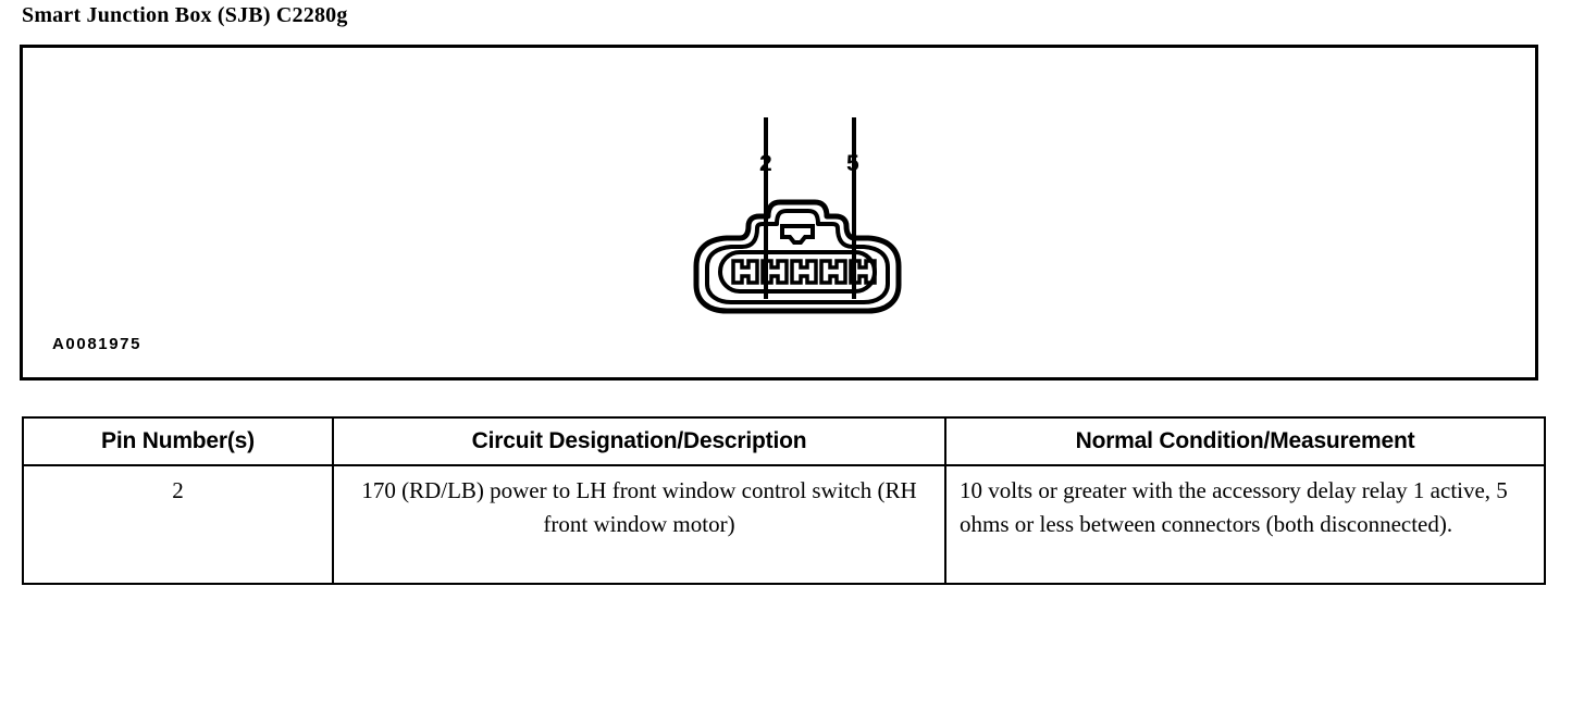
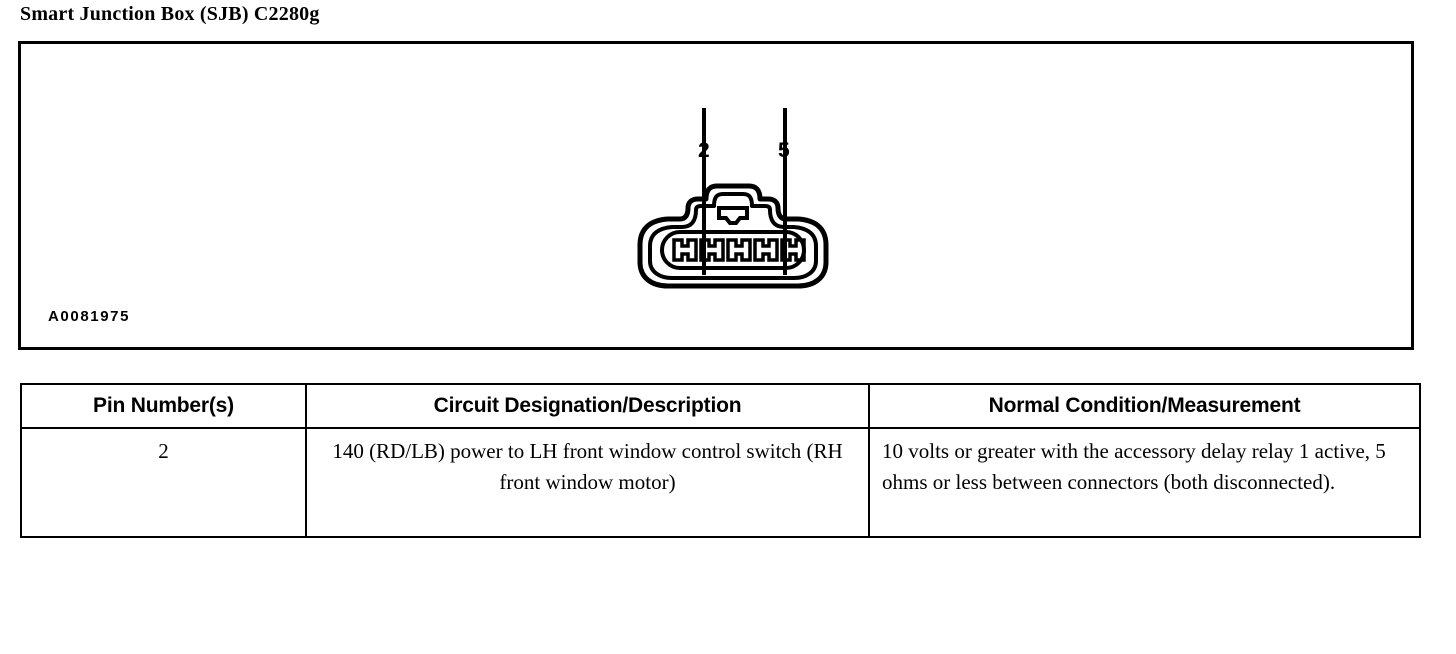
  Smart Junction Box (SJB) C2280g
  2
  5
  A0081975
  Pin Number(s)	Circuit Designation/Description	Normal Condition/Measurement
- 2	170 (RD/LB) power to LH front window control switch (RH front window motor)	10 volts or greater with the accessory delay relay 1 active, 5 ohms or less between connectors (both disconnected).
+ 2	140 (RD/LB) power to LH front window control switch (RH front window motor)	10 volts or greater with the accessory delay relay 1 active, 5 ohms or less between connectors (both disconnected).
